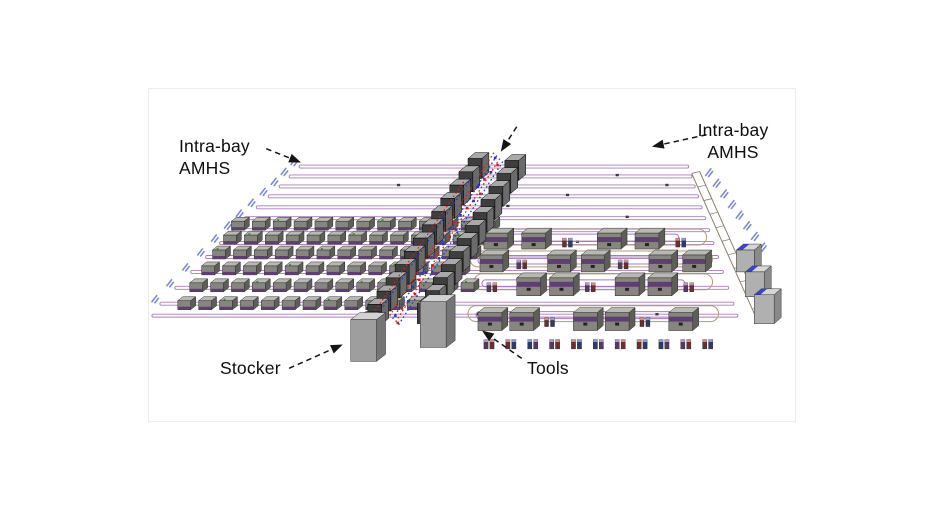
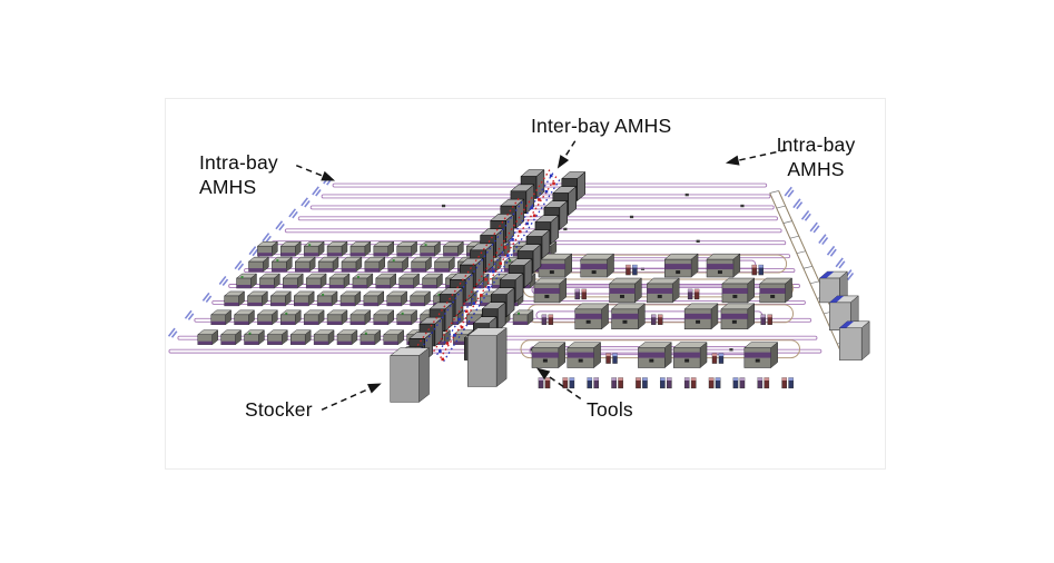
  Intra-bay
  AMHS
+ Inter-bay AMHS
  Intra-bay
  AMHS
  Stocker
  Tools
